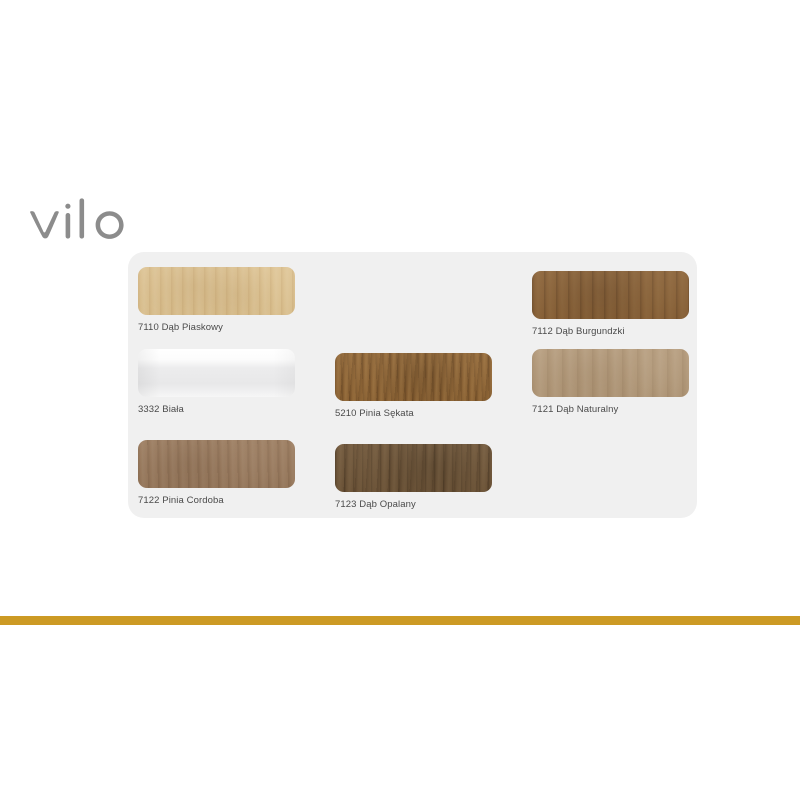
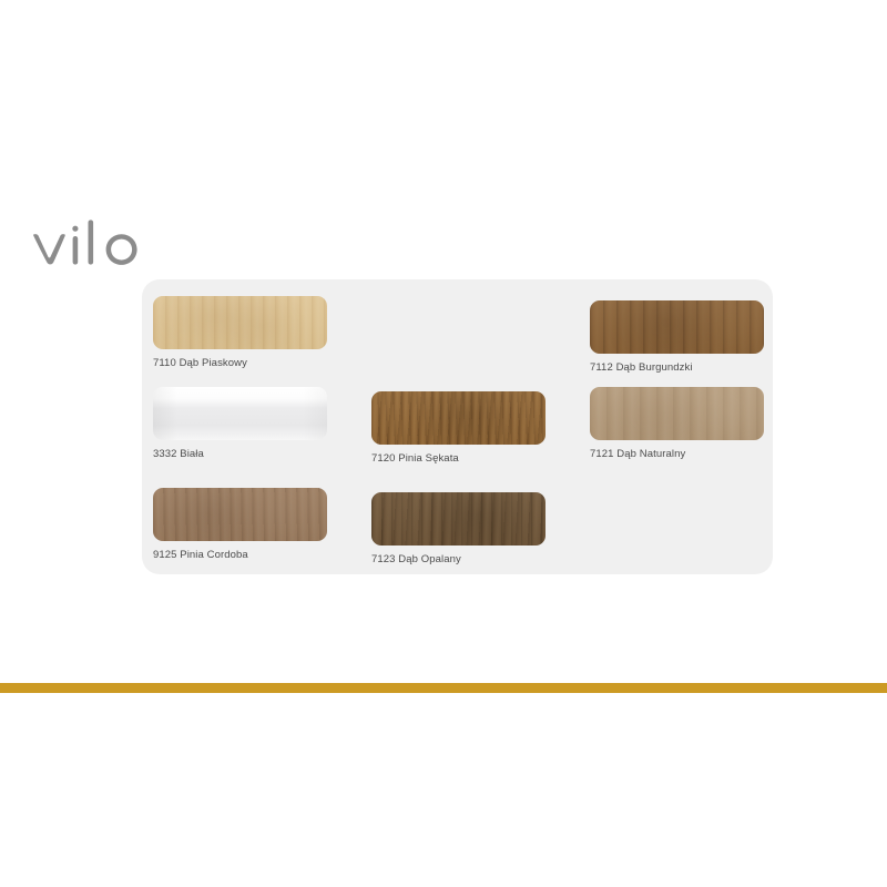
  7110 Dąb Piaskowy
  7112 Dąb Burgundzki
  3332 Biała
- 5210 Pinia Sękata
+ 7120 Pinia Sękata
  7121 Dąb Naturalny
- 7122 Pinia Cordoba
+ 9125 Pinia Cordoba
  7123 Dąb Opalany
